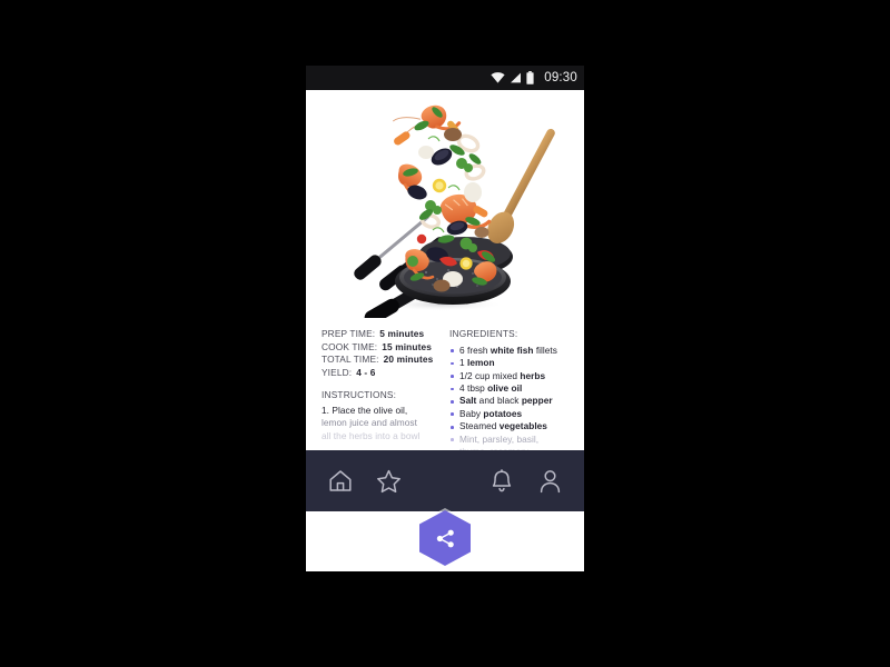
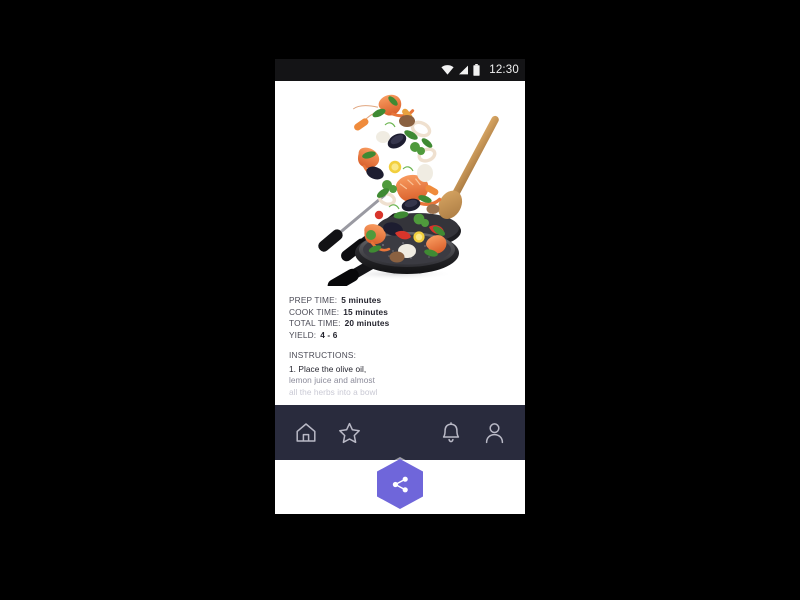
- 09:30
+ 12:30
  PREP TIME: 5 minutes
  COOK TIME: 15 minutes
  TOTAL TIME: 20 minutes
  YIELD: 4 - 6
  INSTRUCTIONS:
  1. Place the olive oil,
  lemon juice and almost
  all the herbs into a bowl
- INGREDIENTS:
- 6 fresh white fish fillets
- 1 lemon
- 1/2 cup mixed herbs
- 4 tbsp olive oil
- Salt and black pepper
- Baby potatoes
- Steamed vegetables
- Mint, parsley, basil,
